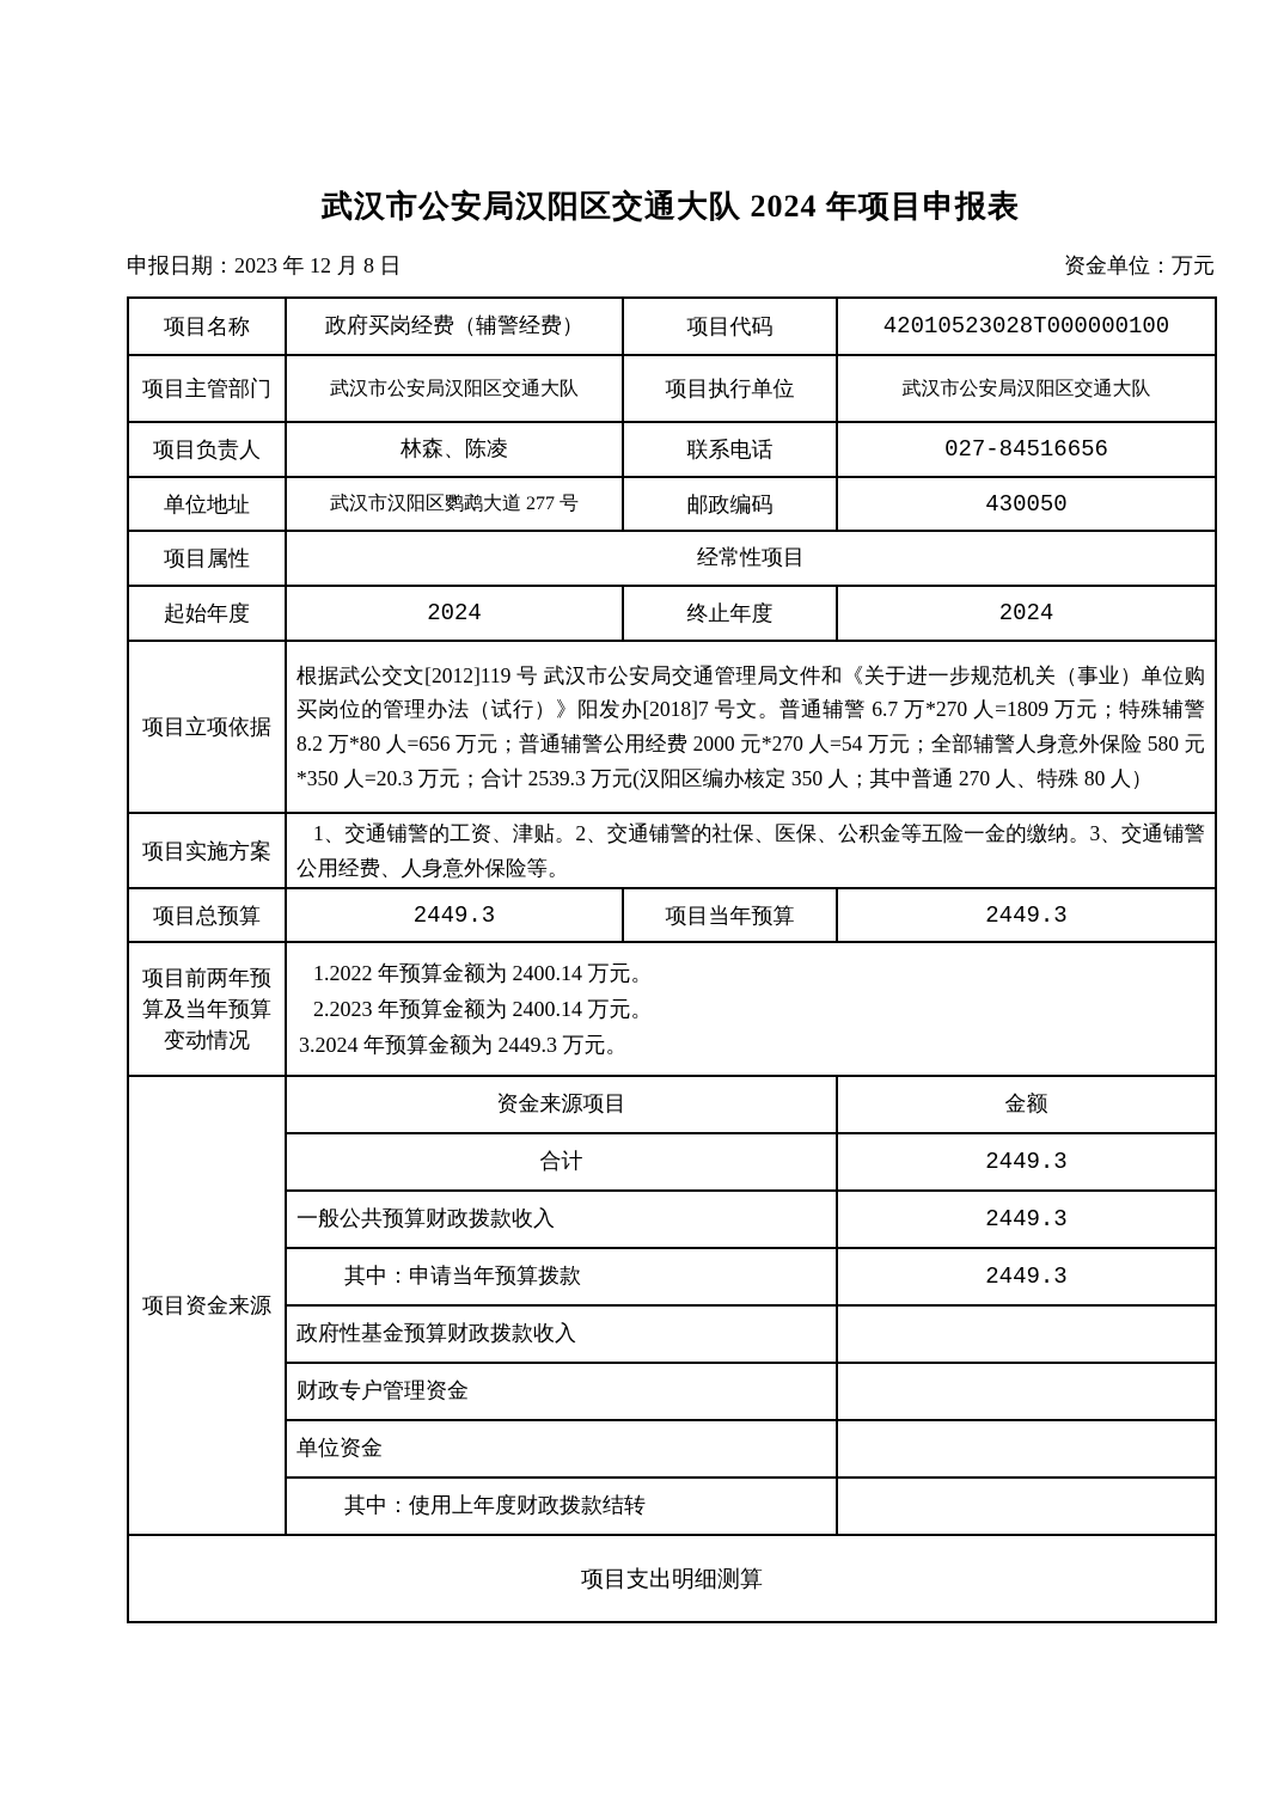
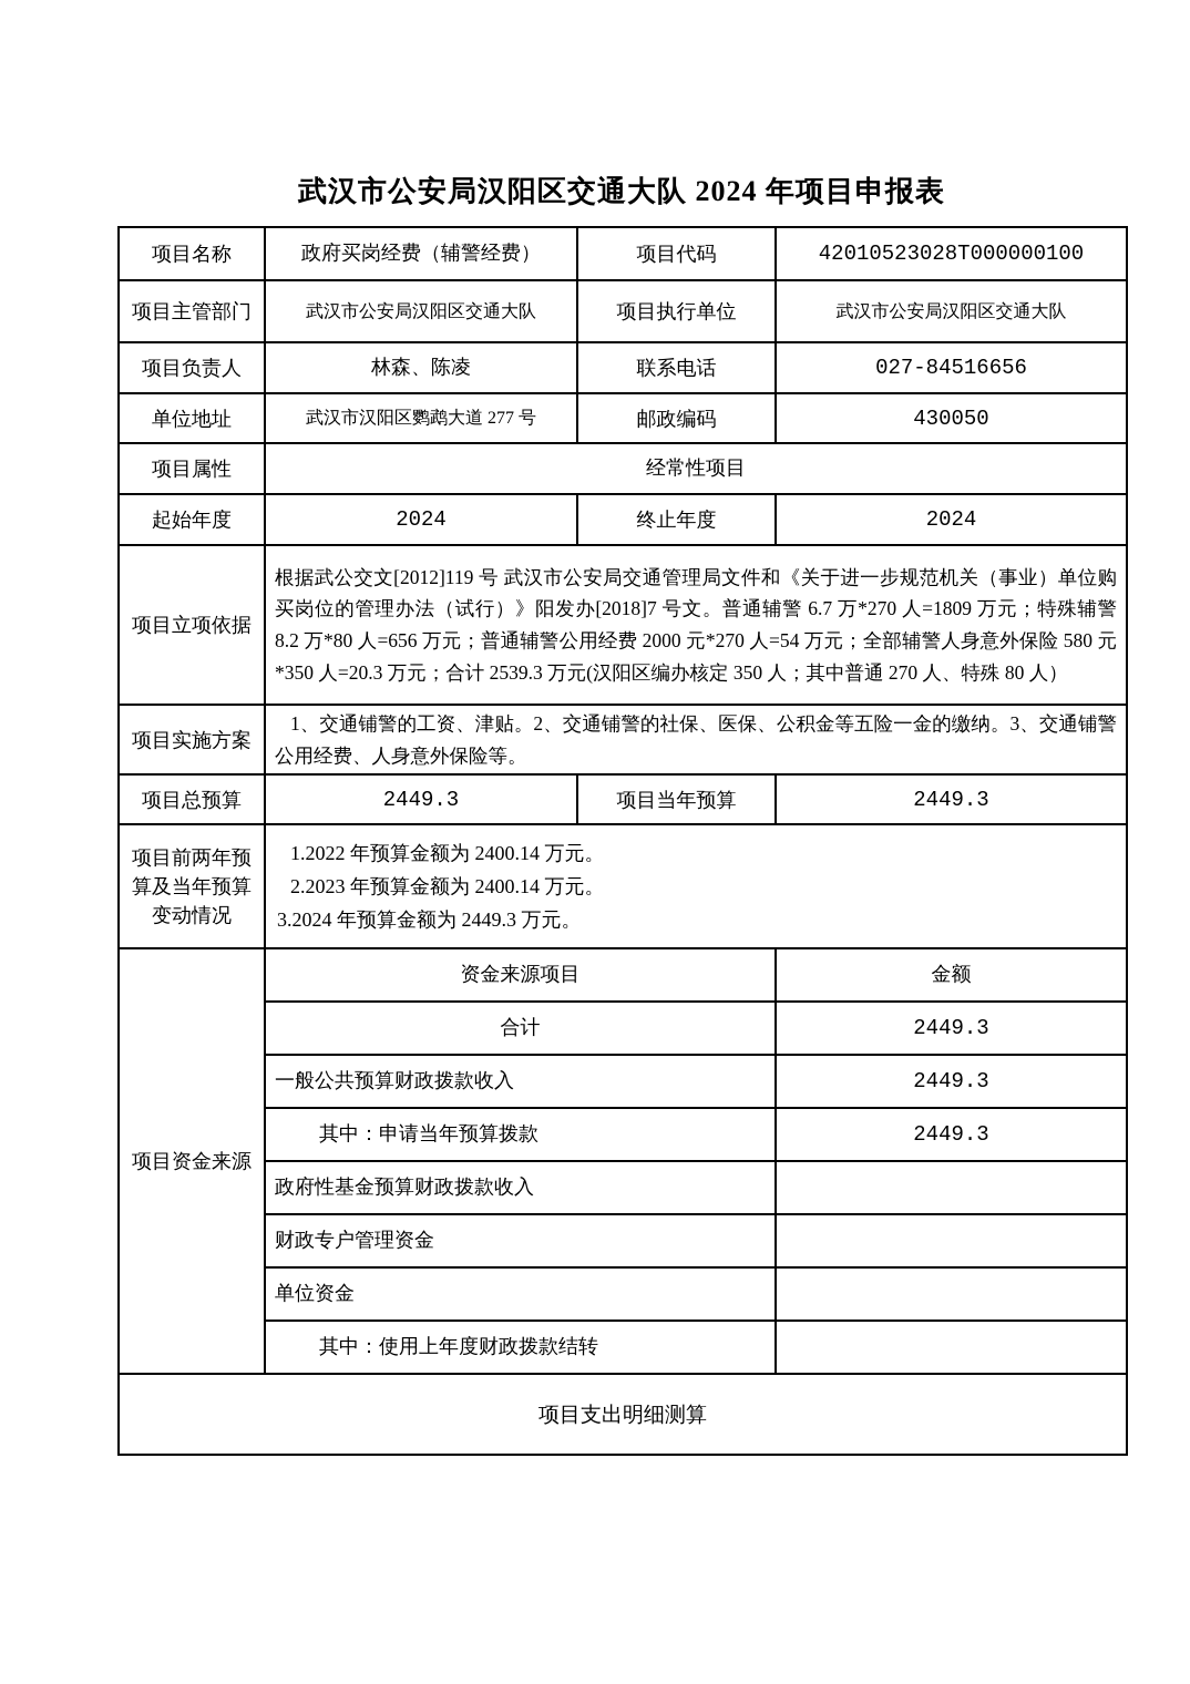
  武汉市公安局汉阳区交通大队 2024 年项目申报表
- 申报日期：2023 年 12 月 8 日
- 资金单位：万元
  项目名称	政府买岗经费（辅警经费）	项目代码	42010523028T000000100
  项目主管部门	武汉市公安局汉阳区交通大队	项目执行单位	武汉市公安局汉阳区交通大队
  项目负责人	林森、陈凌	联系电话	027-84516656
  单位地址	武汉市汉阳区鹦鹉大道 277 号	邮政编码	430050
  项目属性	经常性项目
  起始年度	2024	终止年度	2024
  项目立项依据	根据武公交文[2012]119 号 武汉市公安局交通管理局文件和《关于进一步规范机关（事业）单位购买岗位的管理办法（试行）》阳发办[2018]7 号文。普通辅警 6.7 万*270 人=1809 万元；特殊辅警 8.2 万*80 人=656 万元；普通辅警公用经费 2000 元*270 人=54 万元；全部辅警人身意外保险 580 元*350 人=20.3 万元；合计 2539.3 万元(汉阳区编办核定 350 人；其中普通 270 人、特殊 80 人）
  项目实施方案	1、交通铺警的工资、津贴。2、交通铺警的社保、医保、公积金等五险一金的缴纳。3、交通铺警公用经费、人身意外保险等。
  项目总预算	2449.3	项目当年预算	2449.3
  项目前两年预算及当年预算变动情况	1.2022 年预算金额为 2400.14 万元。 2.2023 年预算金额为 2400.14 万元。 3.2024 年预算金额为 2449.3 万元。
  项目资金来源	资金来源项目	金额
  合计	2449.3
  一般公共预算财政拨款收入	2449.3
  其中：申请当年预算拨款	2449.3
  政府性基金预算财政拨款收入
  财政专户管理资金
  单位资金
  其中：使用上年度财政拨款结转
  项目支出明细测算
